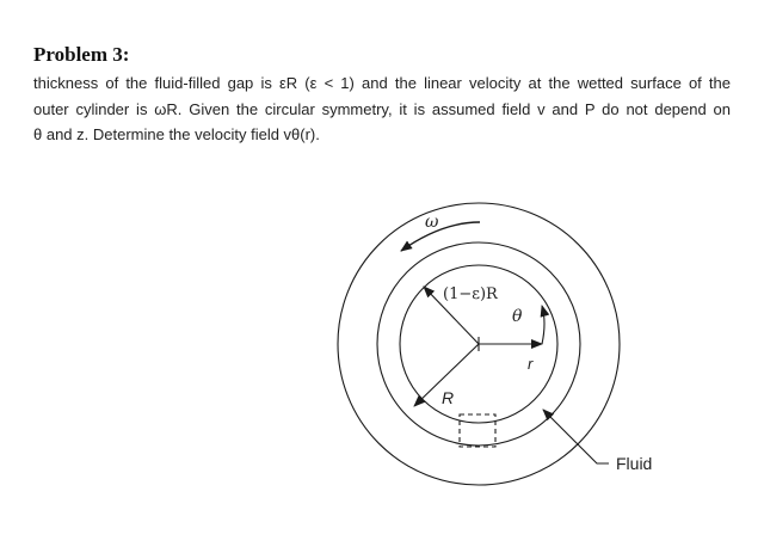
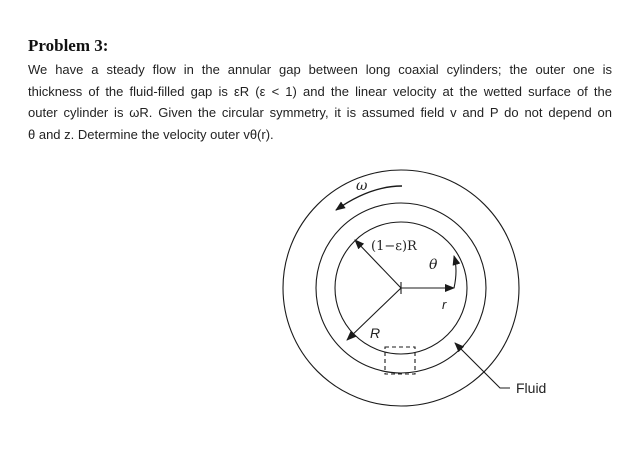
  Problem 3:
+ We have a steady flow in the annular gap between long coaxial cylinders; the outer one is
  thickness of the fluid-filled gap is εR (ε < 1) and the linear velocity at the wetted surface of the
  outer cylinder is ωR. Given the circular symmetry, it is assumed field v and P do not depend on
- θ and z. Determine the velocity field vθ(r).
+ θ and z. Determine the velocity outer vθ(r).
  ω
  (1−ε)R
  θ
  r
  R
  Fluid
